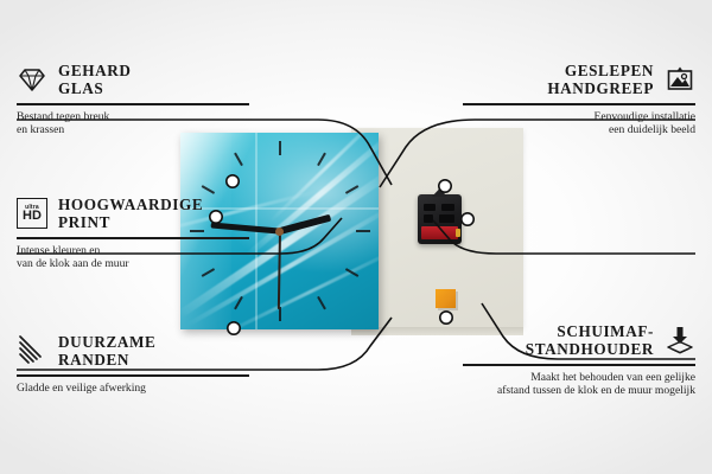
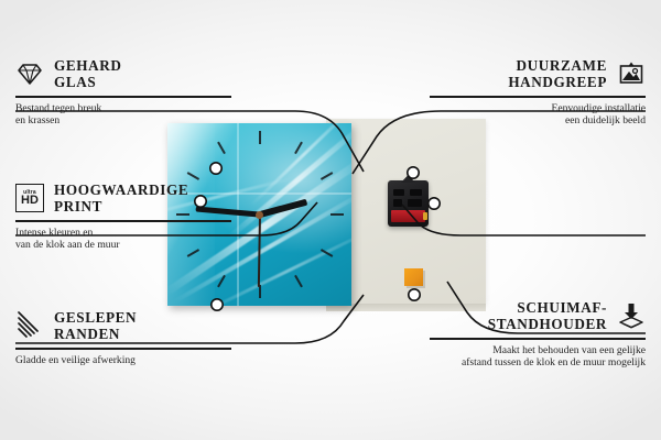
  GEHARD
  GLAS
  Bestand tegen breuk
  en krassen
  HD
  HOOGWAARDIGE
  PRINT
  Intense kleuren en
  van de klok aan de muur
- DUURZAME
+ GESLEPEN
  RANDEN
  Gladde en veilige afwerking
- GESLEPEN
+ DUURZAME
  HANDGREEP
  Eenvoudige installatie
  een duidelijk beeld
  SCHUIMAF-
  STANDHOUDER
  Maakt het behouden van een gelijke
  afstand tussen de klok en de muur mogelijk
